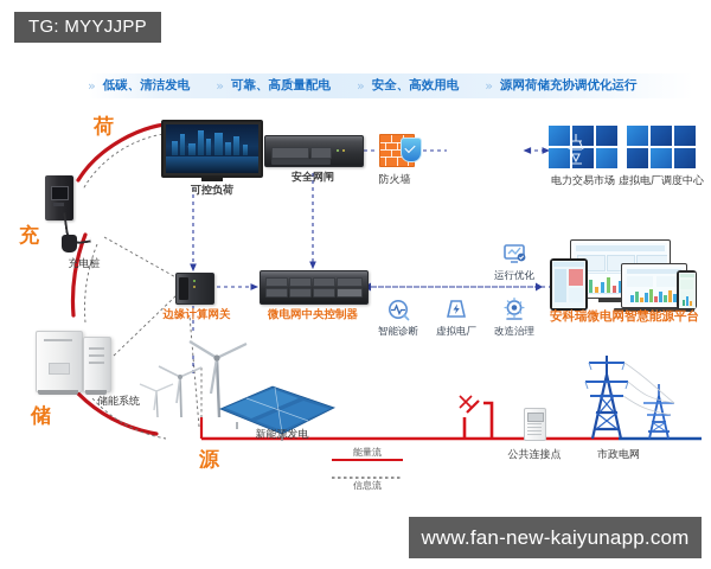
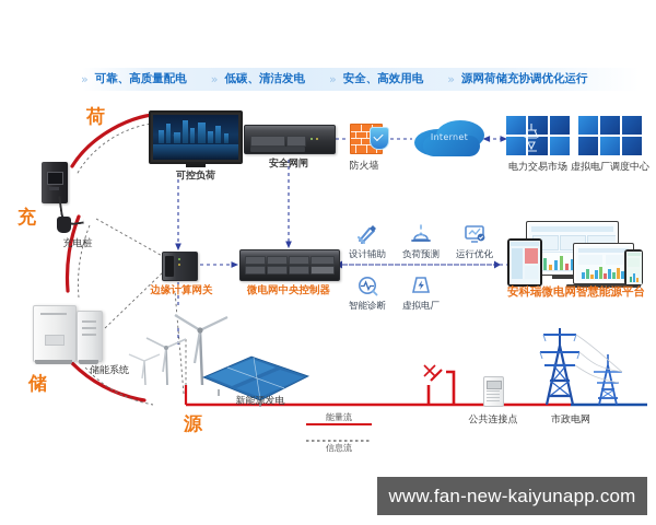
  »
- 低碳、清洁发电
+ 可靠、高质量配电
  »
- 可靠、高质量配电
+ 低碳、清洁发电
  »
  安全、高效用电
  »
  源网荷储充协调优化运行
  荷
  充
  储
  源
  充电桩
  储能系统
  可控负荷
  安全网闸
  防火墙
+ Internet
  电力交易市场
  虚拟电厂调度中心
  边缘计算网关
  微电网中央控制器
+ 设计辅助
+ 负荷预测
  运行优化
  智能诊断
  虚拟电厂
- 改造治理
  安科瑞微电网智慧能源平台
  新能源发电
  公共连接点
  市政电网
  能量流
  信息流
- TG: MYYJJPP
  www.fan-new-kaiyunapp.com
